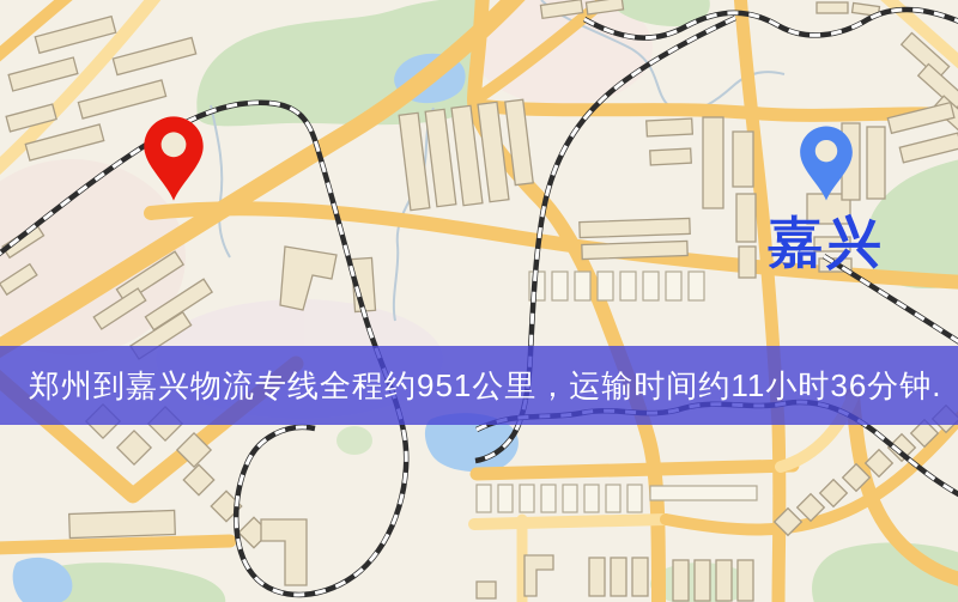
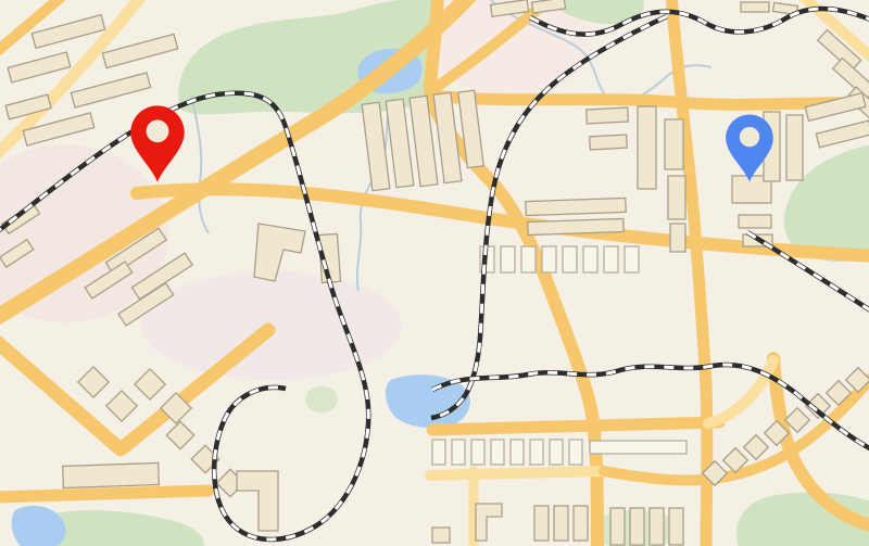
- 嘉兴
- 郑州到嘉兴物流专线全程约951公里，运输时间约11小时36分钟.
